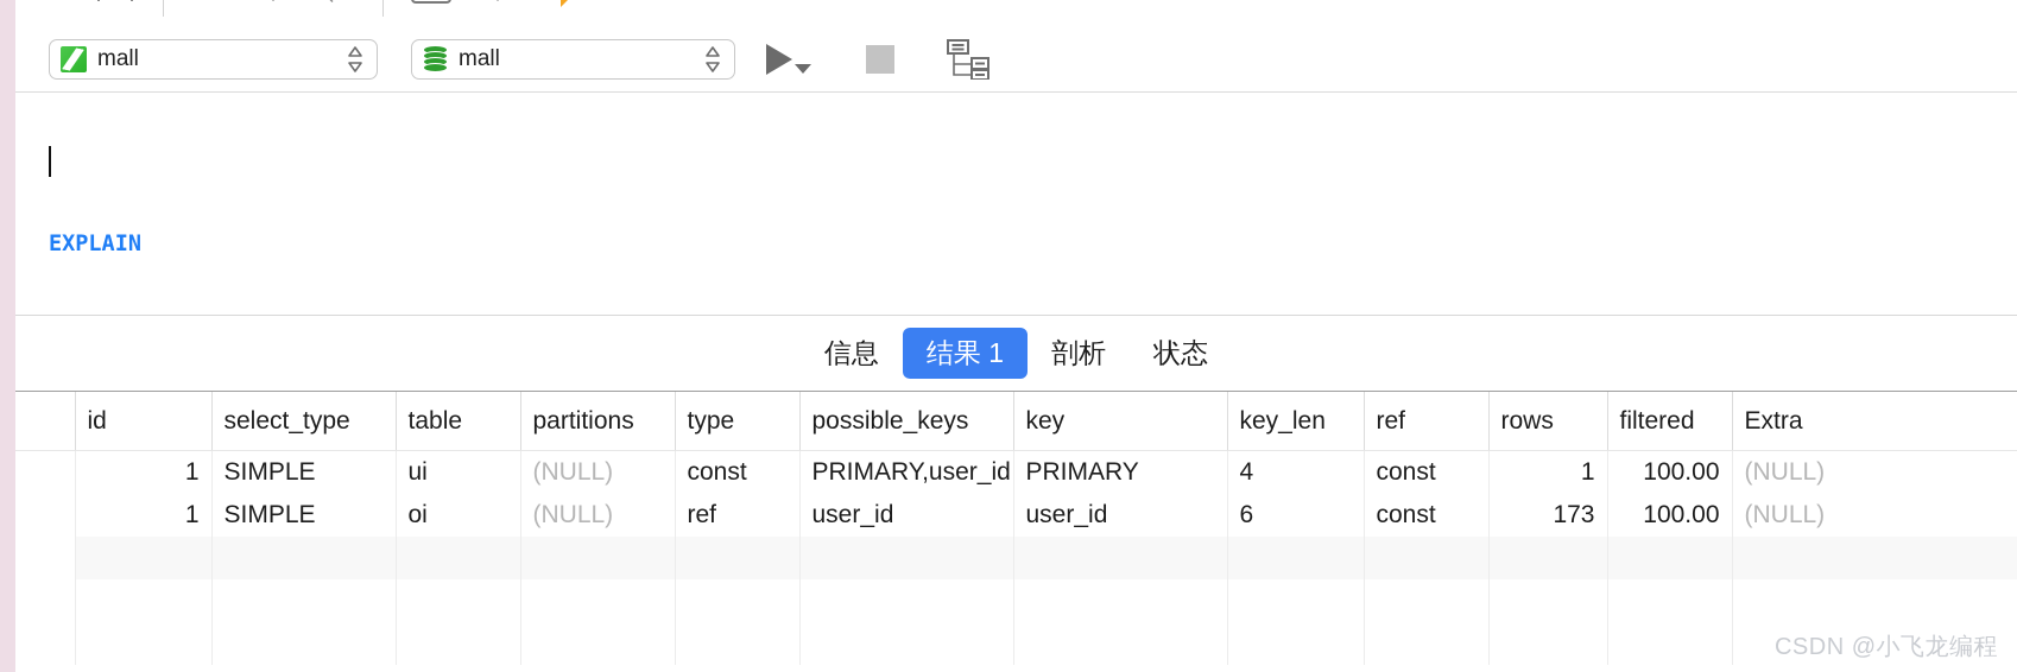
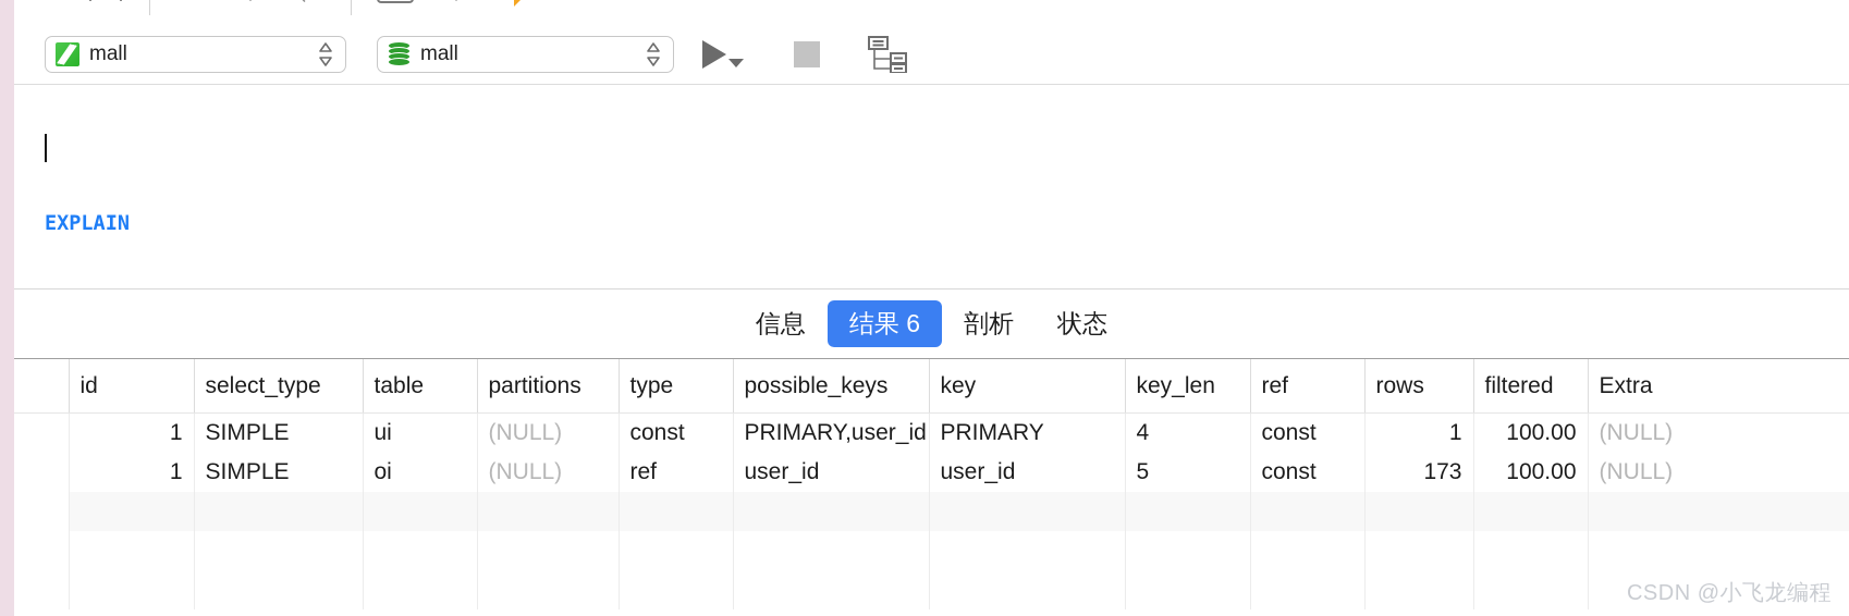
  mall
  mall
  EXPLAIN
  信息
- 结果 1
+ 结果 6
  剖析
  状态
  	id	select_type	table	partitions	type	possible_keys	key	key_len	ref	rows	filtered	Extra
  	1	SIMPLE	ui	(NULL)	const	PRIMARY,user_id	PRIMARY	4	const	1	100.00	(NULL)
- 	1	SIMPLE	oi	(NULL)	ref	user_id	user_id	6	const	173	100.00	(NULL)
+ 	1	SIMPLE	oi	(NULL)	ref	user_id	user_id	5	const	173	100.00	(NULL)
  CSDN @小飞龙编程
